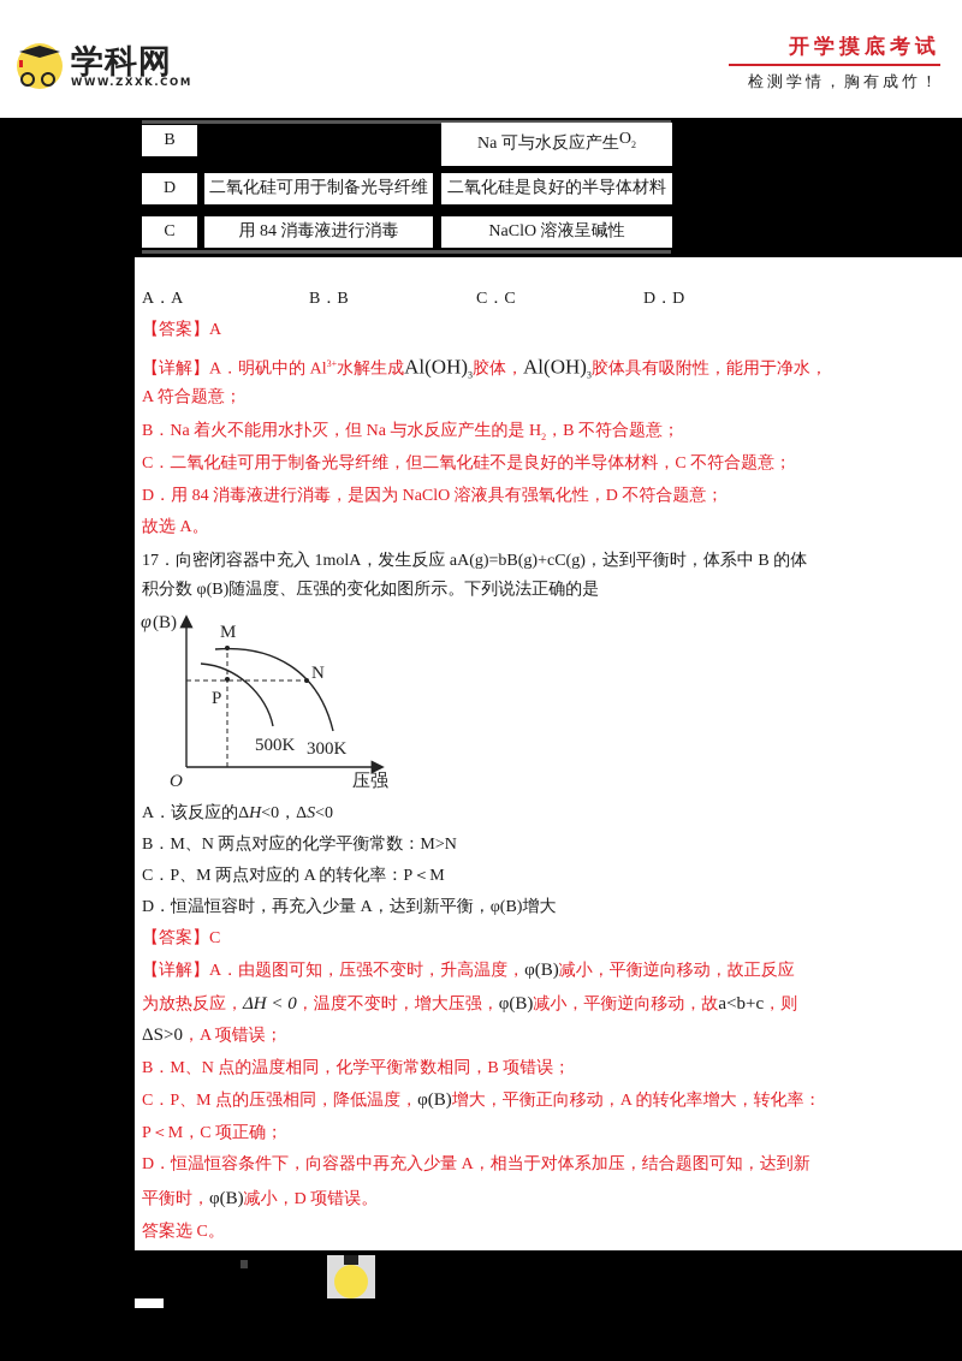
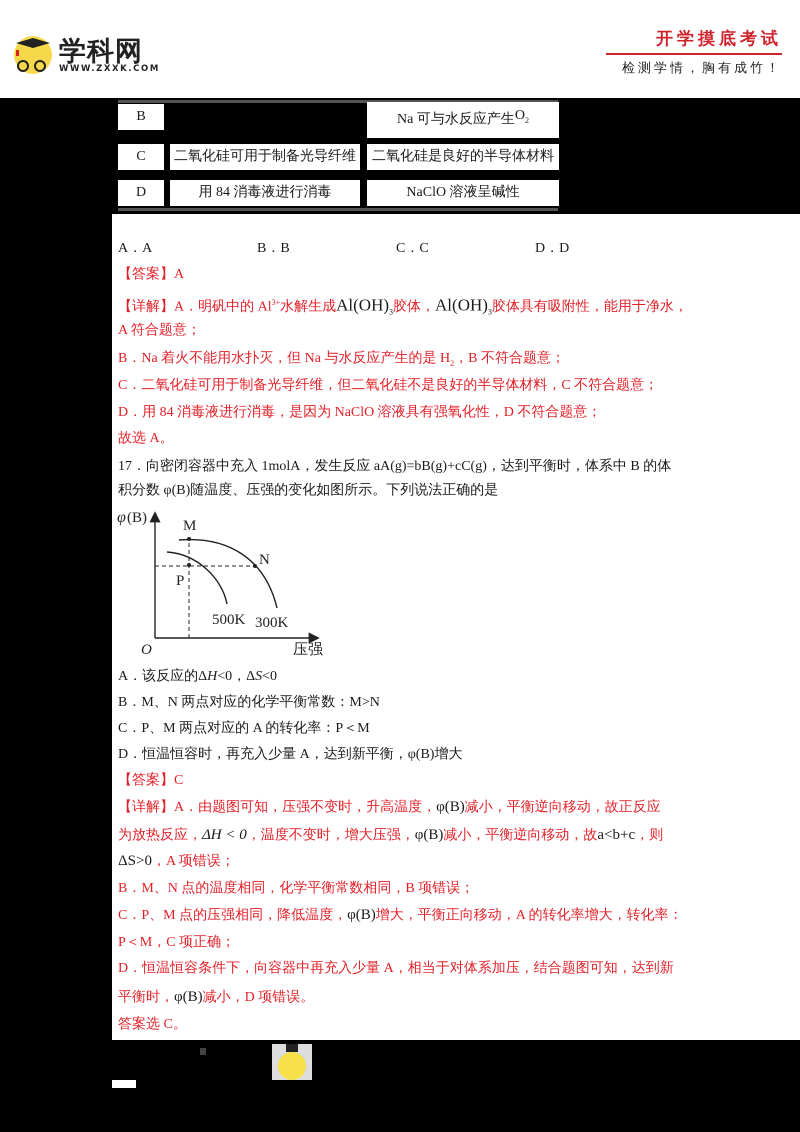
  学科网
  WWW.ZXXK.COM
  开学摸底考试
  检测学情，胸有成竹！
  B
  Na 可与水反应产生
  O
  2
- D
+ C
  二氧化硅可用于制备光导纤维
  二氧化硅是良好的半导体材料
- C
+ D
  用 84 消毒液进行消毒
  NaClO 溶液呈碱性
  A．A
  B．B
  C．C
  D．D
  【答案】A
  【详解】A．明矾中的 Al3+水解生成Al(OH)3胶体，Al(OH)3胶体具有吸附性，能用于净水，
  A 符合题意；
  B．Na 着火不能用水扑灭，但 Na 与水反应产生的是 H2，B 不符合题意；
  C．二氧化硅可用于制备光导纤维，但二氧化硅不是良好的半导体材料，C 不符合题意；
  D．用 84 消毒液进行消毒，是因为 NaClO 溶液具有强氧化性，D 不符合题意；
  故选 A。
  17．向密闭容器中充入 1molA，发生反应 aA(g)=bB(g)+cC(g)，达到平衡时，体系中 B 的体
  积分数 φ(B)随温度、压强的变化如图所示。下列说法正确的是
  φ
  (B)
  M
  N
  P
  500K
  300K
  O
  压强
  A．该反应的ΔH<0，ΔS<0
  B．M、N 两点对应的化学平衡常数：M>N
  C．P、M 两点对应的 A 的转化率：P＜M
  D．恒温恒容时，再充入少量 A，达到新平衡，φ(B)增大
  【答案】C
  【详解】A．由题图可知，压强不变时，升高温度，φ(B)减小，平衡逆向移动，故正反应
  为放热反应，ΔH < 0，温度不变时，增大压强，φ(B)减小，平衡逆向移动，故a<b+c，则
  ΔS>0，A 项错误；
  B．M、N 点的温度相同，化学平衡常数相同，B 项错误；
  C．P、M 点的压强相同，降低温度，φ(B)增大，平衡正向移动，A 的转化率增大，转化率：
  P＜M，C 项正确；
  D．恒温恒容条件下，向容器中再充入少量 A，相当于对体系加压，结合题图可知，达到新
  平衡时，φ(B)减小，D 项错误。
  答案选 C。
